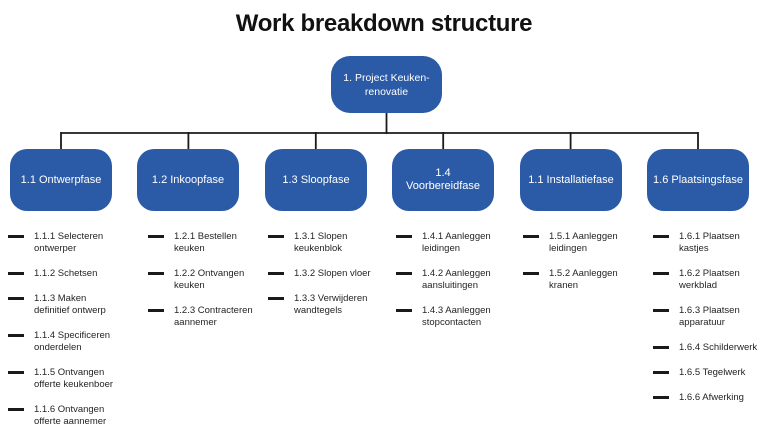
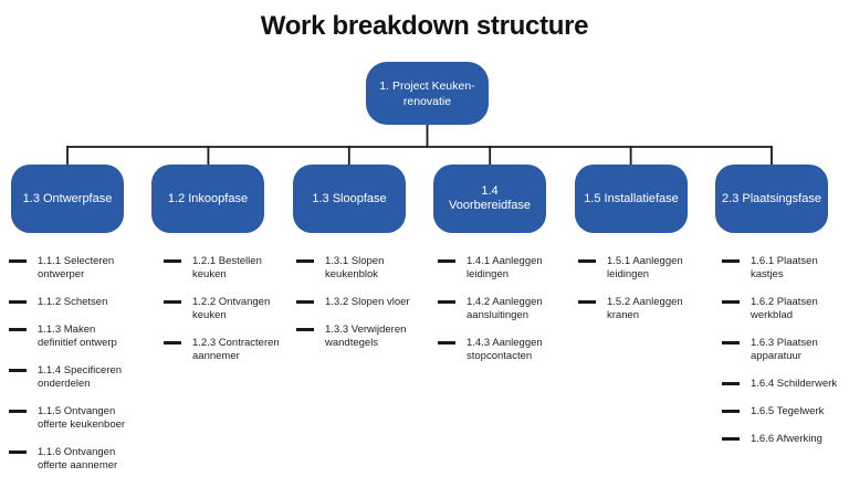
  Work breakdown structure
  1. Project Keuken-renovatie
- 1.1 Ontwerpfase
+ 1.3 Ontwerpfase
  1.2 Inkoopfase
  1.3 Sloopfase
  1.4 Voorbereidfase
- 1.1 Installatiefase
+ 1.5 Installatiefase
- 1.6 Plaatsingsfase
+ 2.3 Plaatsingsfase
  1.1.1 Selecteren ontwerper
  1.1.2 Schetsen
  1.1.3 Maken definitief ontwerp
  1.1.4 Specificeren onderdelen
  1.1.5 Ontvangen offerte keukenboer
  1.1.6 Ontvangen offerte aannemer
  1.2.1 Bestellen keuken
  1.2.2 Ontvangen keuken
  1.2.3 Contracteren aannemer
  1.3.1 Slopen keukenblok
  1.3.2 Slopen vloer
  1.3.3 Verwijderen wandtegels
  1.4.1 Aanleggen leidingen
  1.4.2 Aanleggen aansluitingen
  1.4.3 Aanleggen stopcontacten
  1.5.1 Aanleggen leidingen
  1.5.2 Aanleggen kranen
  1.6.1 Plaatsen kastjes
  1.6.2 Plaatsen werkblad
  1.6.3 Plaatsen apparatuur
  1.6.4 Schilderwerk
  1.6.5 Tegelwerk
  1.6.6 Afwerking
